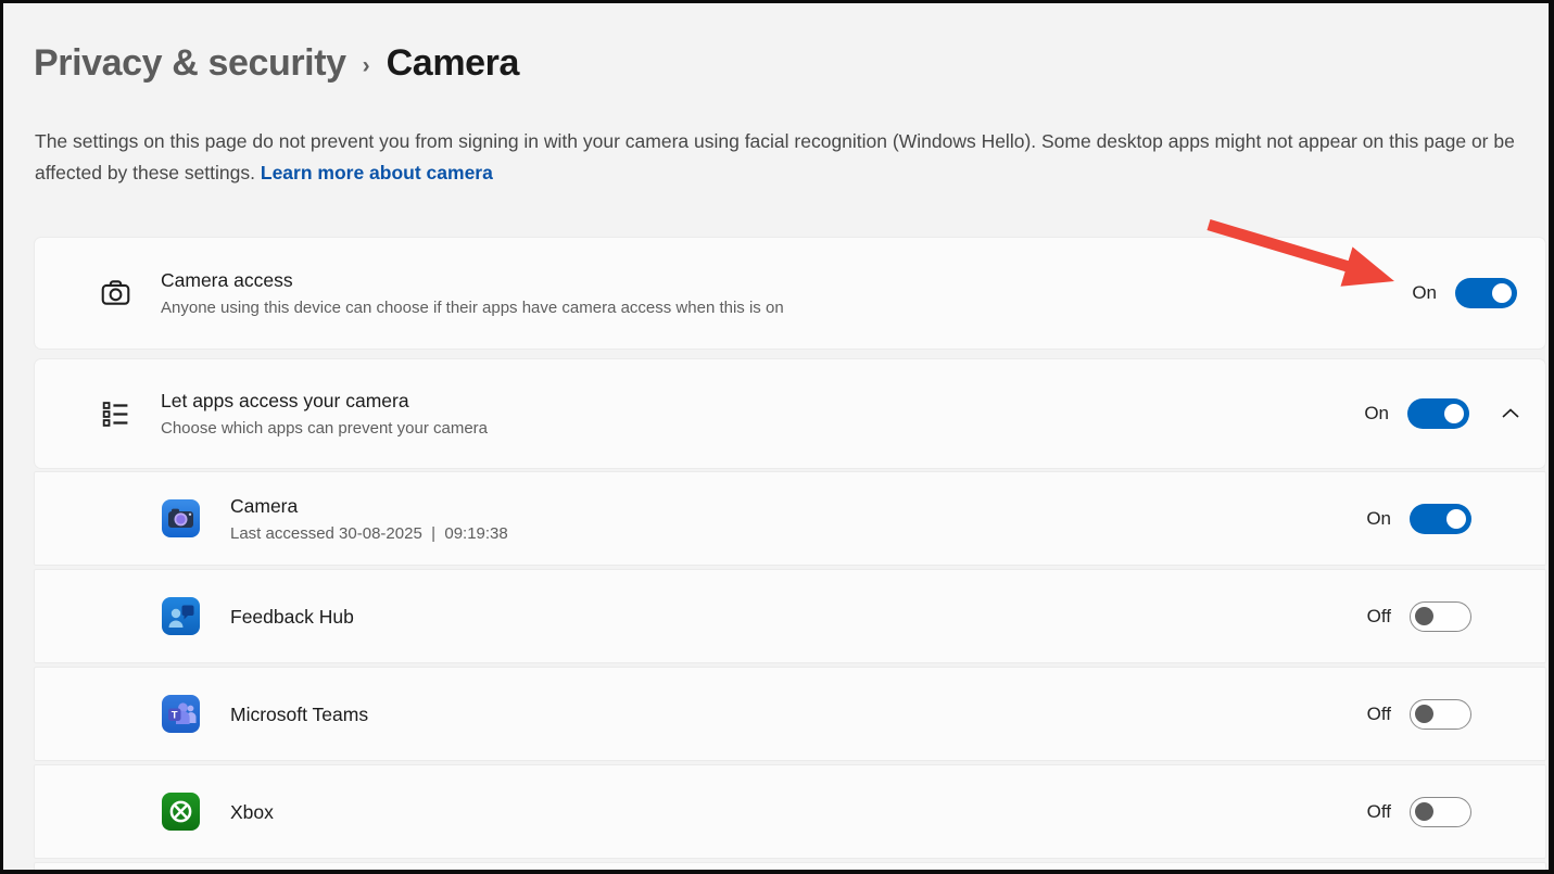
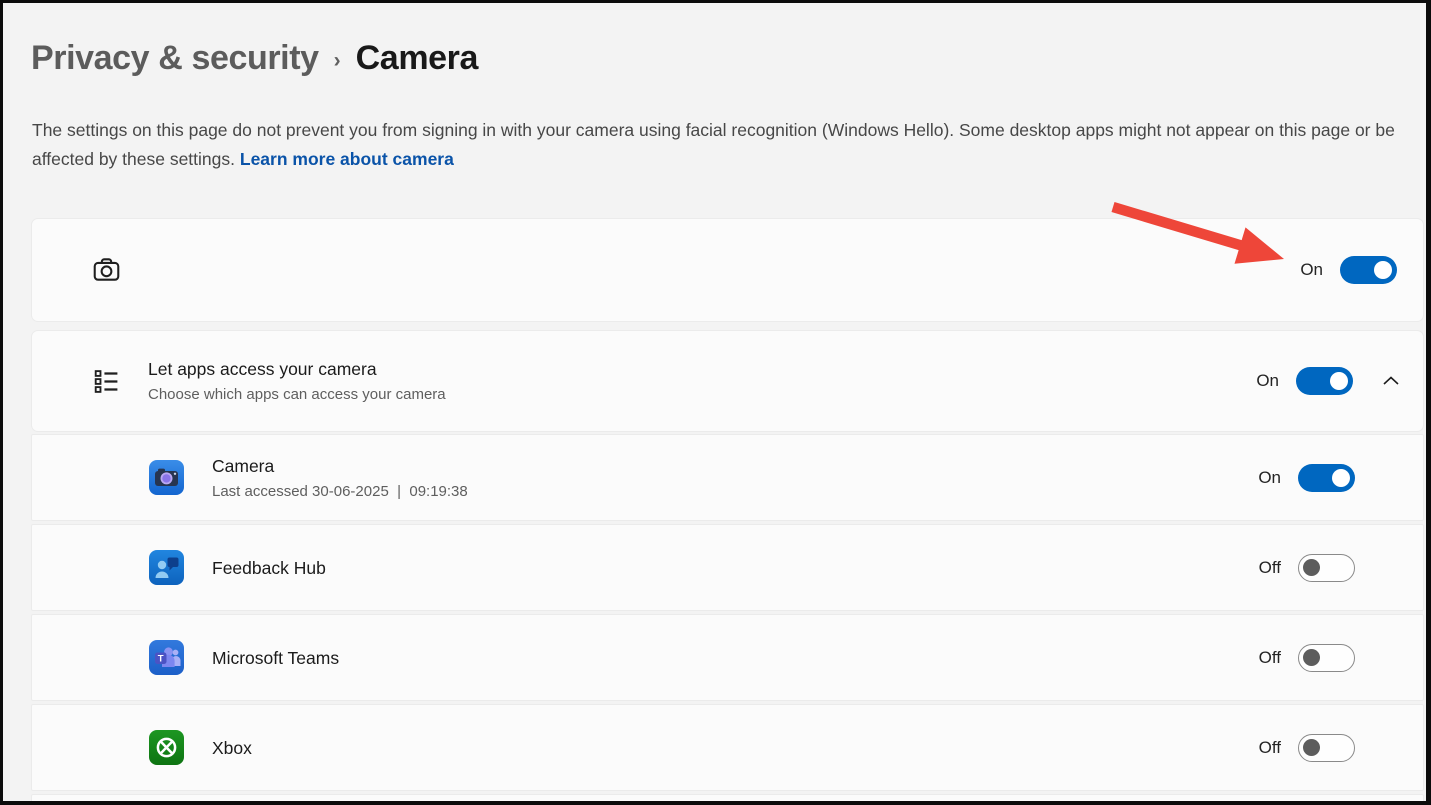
  Privacy & security
  ›
  Camera
  The settings on this page do not prevent you from signing in with your camera using facial recognition (Windows Hello). Some desktop apps might not appear on this page or be affected by these settings. Learn more about camera
- Camera access
- Anyone using this device can choose if their apps have camera access when this is on
  On
  Let apps access your camera
- Choose which apps can prevent your camera
+ Choose which apps can access your camera
  On
  Camera
- Last accessed 30-08-2025 | 09:19:38
+ Last accessed 30-06-2025 | 09:19:38
  On
  Feedback Hub
  Off
  T
  Microsoft Teams
  Off
  Xbox
  Off
